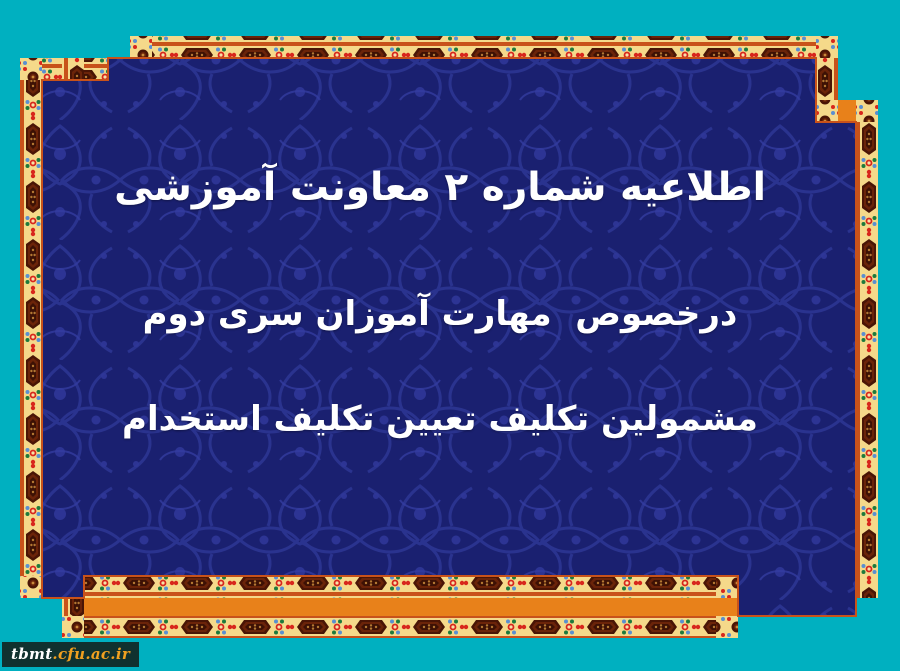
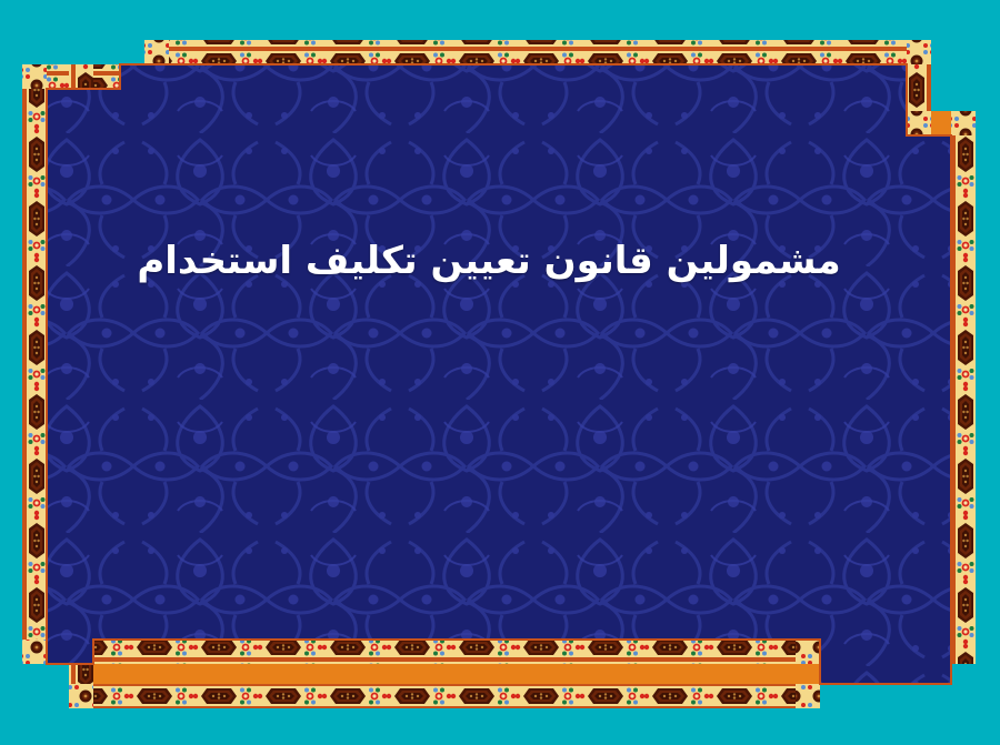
- اطلاعیه شماره ۲ معاونت آموزشی
- درخصوص مهارت آموزان سری دوم
- مشمولین تکلیف تعیین تکلیف استخدام
+ مشمولین قانون تعیین تکلیف استخدام
- tbmt
- .cfu.ac.ir
